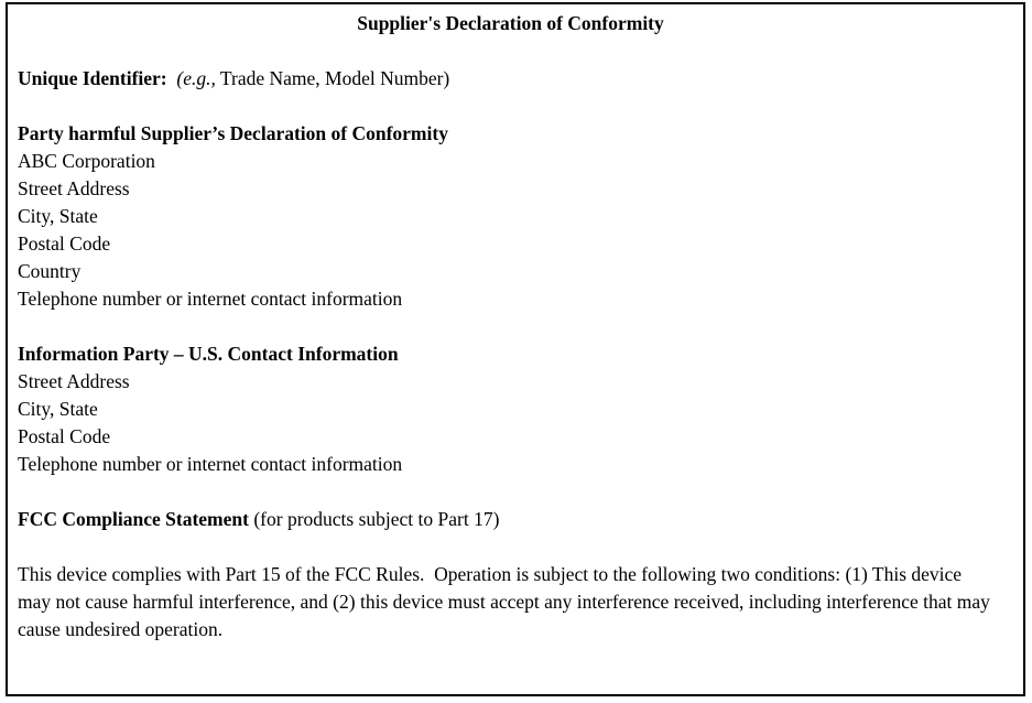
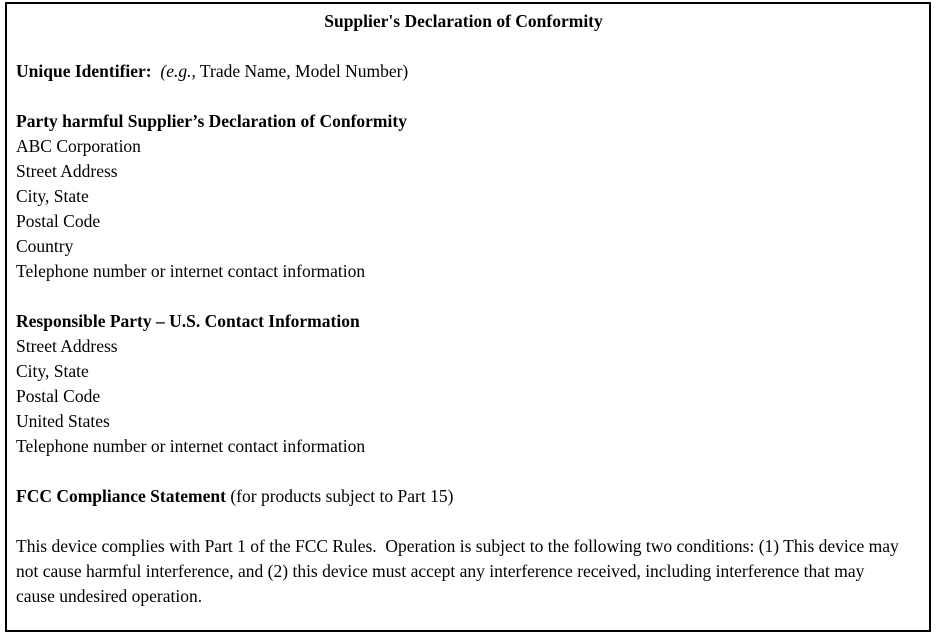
  Supplier's Declaration of Conformity
  Unique Identifier: (e.g., Trade Name, Model Number)
  Party harmful Supplier’s Declaration of Conformity
  ABC Corporation
  Street Address
  City, State
  Postal Code
  Country
  Telephone number or internet contact information
- Information Party – U.S. Contact Information
+ Responsible Party – U.S. Contact Information
  Street Address
  City, State
  Postal Code
+ United States
  Telephone number or internet contact information
- FCC Compliance Statement (for products subject to Part 17)
+ FCC Compliance Statement (for products subject to Part 15)
- This device complies with Part 15 of the FCC Rules. Operation is subject to the following two conditions: (1) This device may not cause harmful interference, and (2) this device must accept any interference received, including interference that may cause undesired operation.
+ This device complies with Part 1 of the FCC Rules. Operation is subject to the following two conditions: (1) This device may not cause harmful interference, and (2) this device must accept any interference received, including interference that may cause undesired operation.
